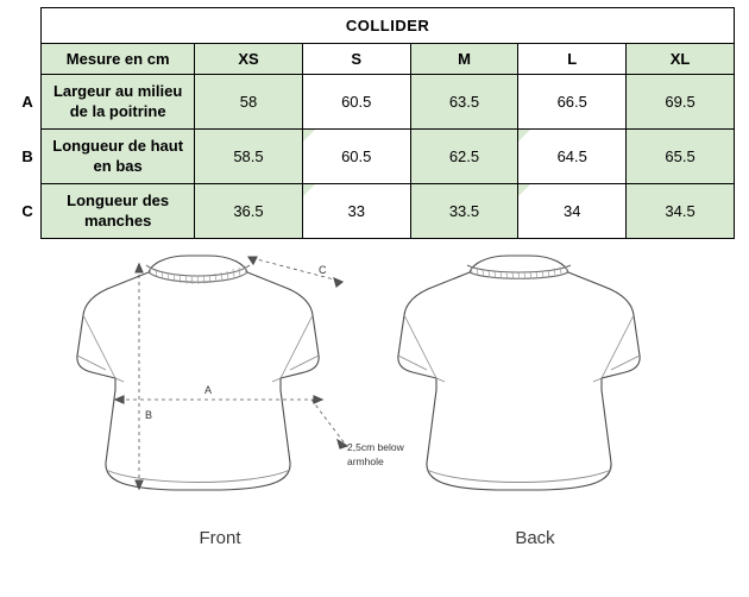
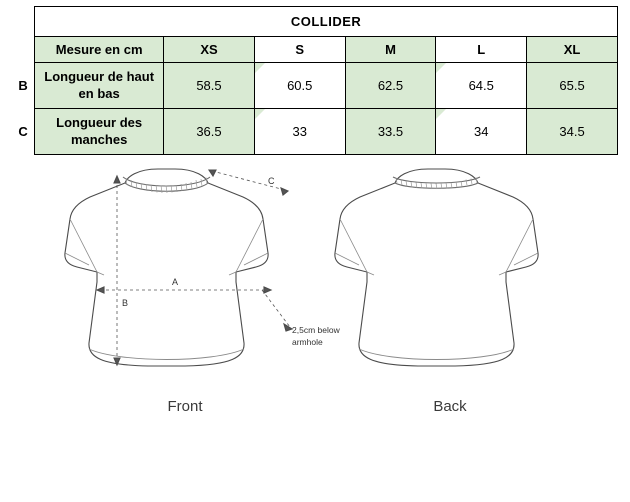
  	COLLIDER
  	Mesure en cm	XS	S	M	L	XL
- A	Largeur au milieu de la poitrine	58	60.5	63.5	66.5	69.5
  B	Longueur de haut en bas	58.5	60.5	62.5	64.5	65.5
  C	Longueur des manches	36.5	33	33.5	34	34.5
  B
  A
  C
  2,5cm below
  armhole
  Front
  Back
